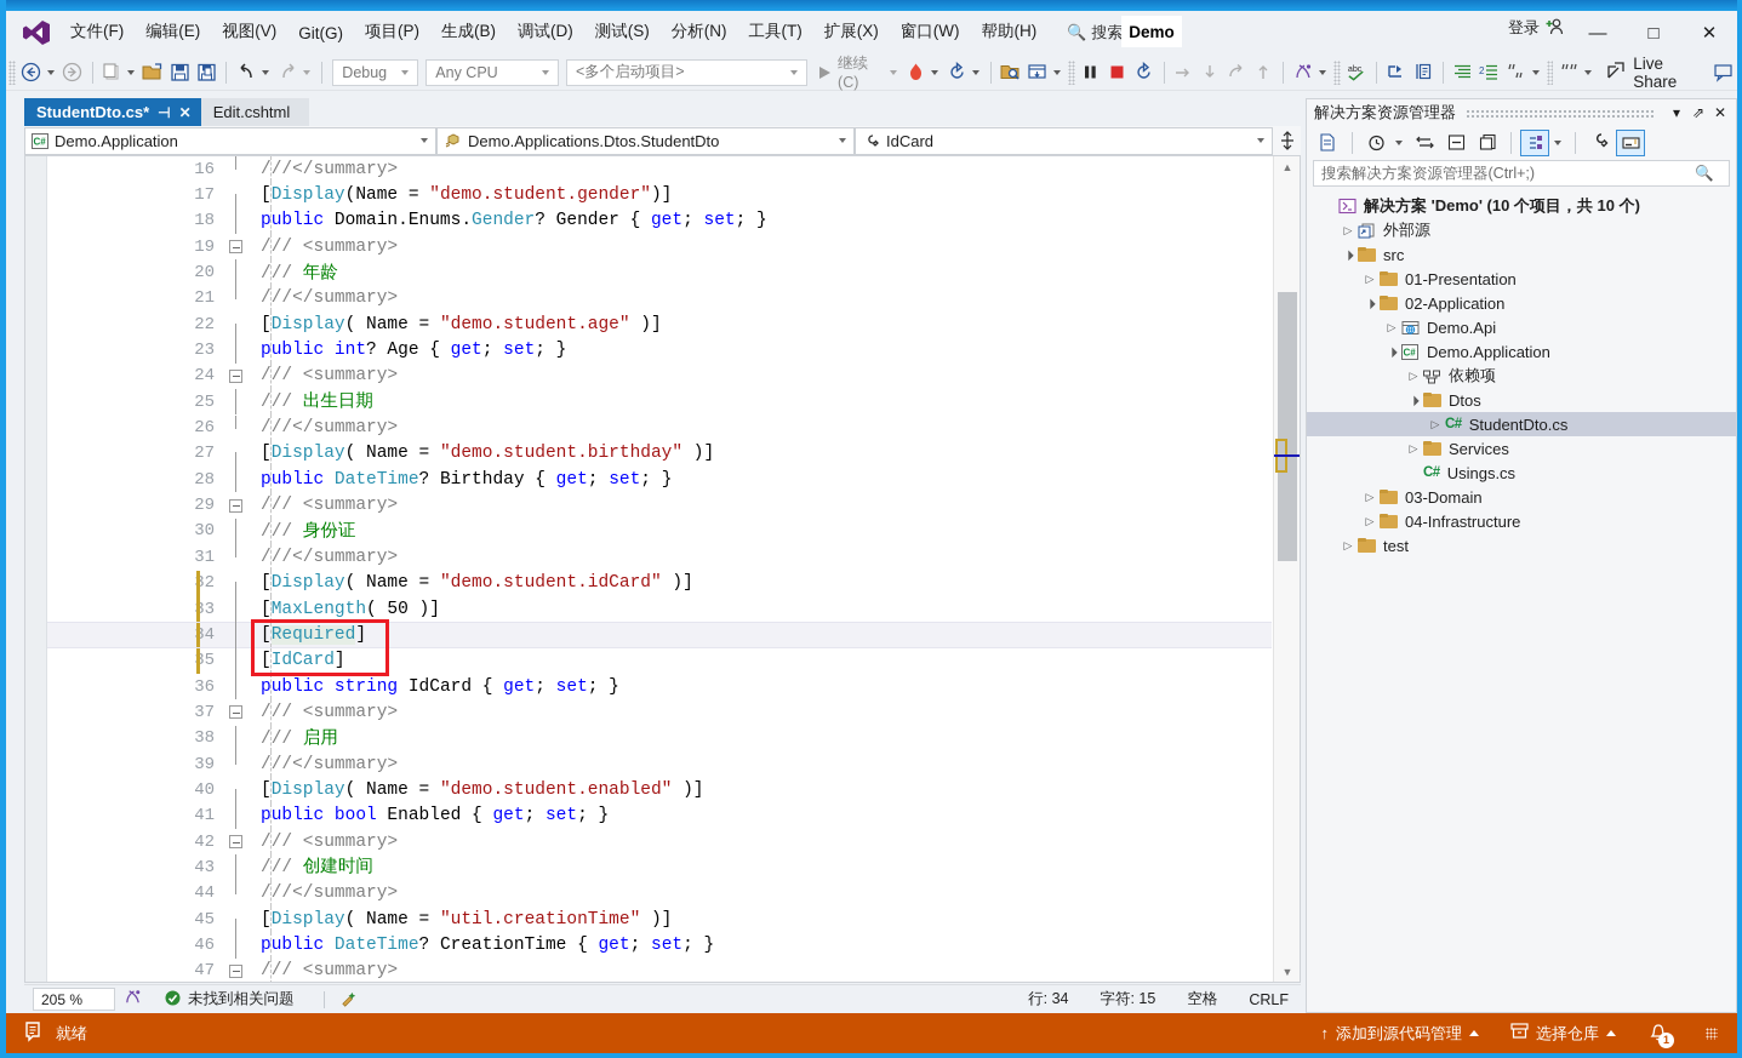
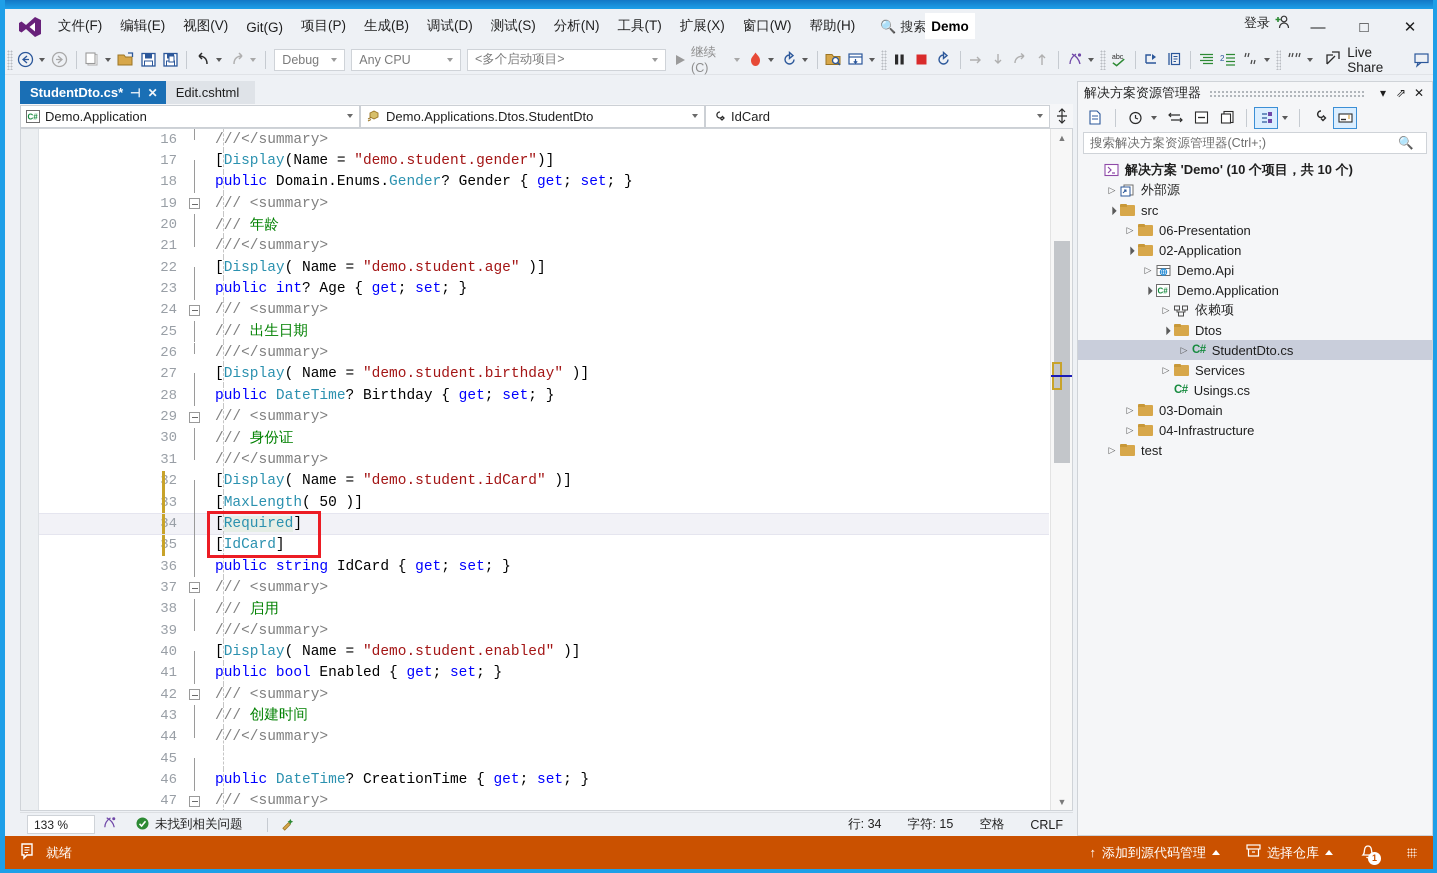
  文件(F)
  编辑(E)
  视图(V)
  Git(G)
  项目(P)
  生成(B)
  调试(D)
  测试(S)
  分析(N)
  工具(T)
  扩展(X)
  窗口(W)
  帮助(H)
  🔍
  搜索
  Demo
  登录
  —
  □
  ✕
  Debug
  Any CPU
  <多个启动项目>
  继续(C)
  abc
  2
  Live Share
  StudentDto.cs*
  ⊣
  ✕
  Edit.cshtml
  C#
  Demo.Application
  Demo.Applications.Dtos.StudentDto
  IdCard
  16
  ///</summary>
  17
  [Display(Name = "demo.student.gender")]
  18
  public Domain.Enums.Gender? Gender { get; set; }
  19
  /// <summary>
  20
  /// 年龄
  21
  ///</summary>
  22
  [Display( Name = "demo.student.age" )]
  23
  public int? Age { get; set; }
  24
  /// <summary>
  25
  /// 出生日期
  26
  ///</summary>
  27
  [Display( Name = "demo.student.birthday" )]
  28
  public DateTime? Birthday { get; set; }
  29
  /// <summary>
  30
  /// 身份证
  31
  ///</summary>
  [Display( Name = "demo.student.idCard" )]
  [MaxLength( 50 )]
  [Required]
  [IdCard]
  36
  public string IdCard { get; set; }
  37
  /// <summary>
  38
  /// 启用
  39
  ///</summary>
  40
  [Display( Name = "demo.student.enabled" )]
  41
  public bool Enabled { get; set; }
  42
  /// <summary>
  43
  /// 创建时间
  44
  ///</summary>
  45
- [Display( Name = "util.creationTime" )]
  46
  public DateTime? CreationTime { get; set; }
  47
  /// <summary>
  ▲
  ▼
- 205 %
+ 133 %
  未找到相关问题
  行: 34
  字符: 15
  空格
  CRLF
  解决方案资源管理器
  ▾
  ⇗
  ✕
  搜索解决方案资源管理器(Ctrl+;)
  🔍
  解决方案 'Demo' (10 个项目，共 10 个)
  ▷
  外部源
  src
  ▷
- 01-Presentation
+ 06-Presentation
  02-Application
  ▷
  Demo.Api
  C#
  Demo.Application
  ▷
  依赖项
  Dtos
  ▷
  C#
  StudentDto.cs
  ▷
  Services
  C#
  Usings.cs
  ▷
  03-Domain
  ▷
  04-Infrastructure
  ▷
  test
  就绪
  ↑
  添加到源代码管理
  选择仓库
  1
